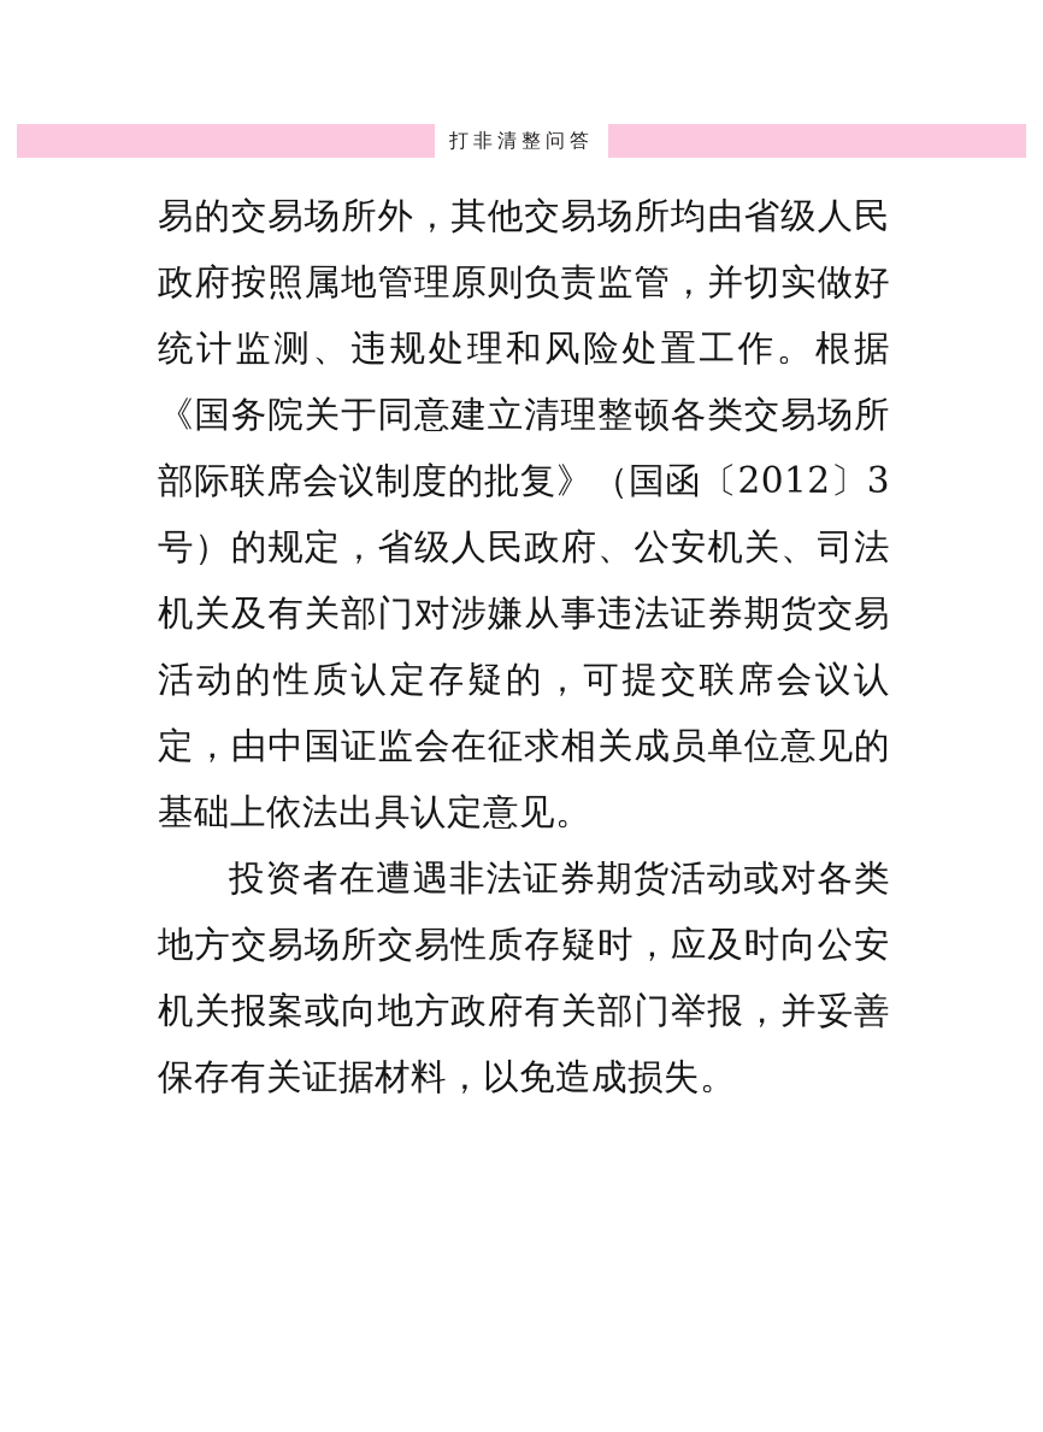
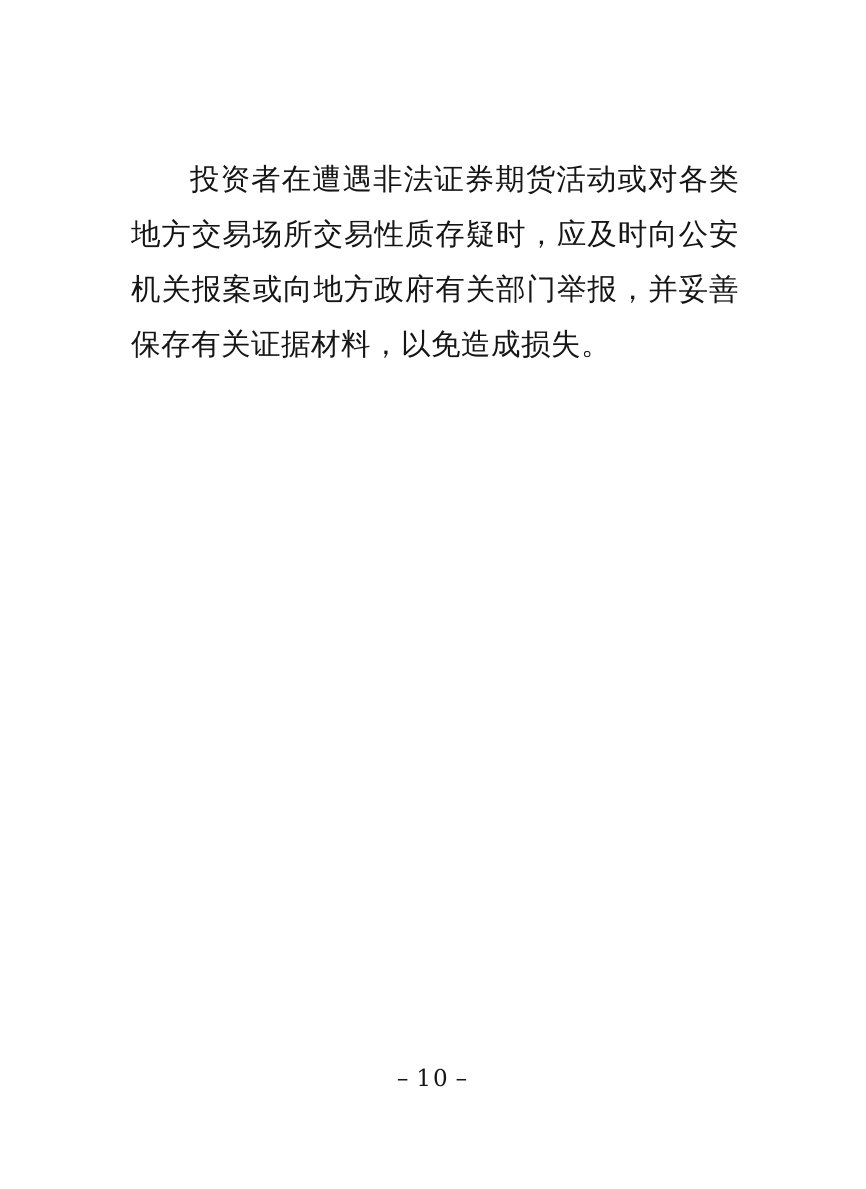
- 打非清整问答
- 易的交易场所外，其他交易场所均由省级人民政府按照属地管理原则负责监管，并切实做好统计监测、违规处理和风险处置工作。根据《国务院关于同意建立清理整顿各类交易场所部际联席会议制度的批复》（国函〔2012〕3号）的规定，省级人民政府、公安机关、司法机关及有关部门对涉嫌从事违法证券期货交易活动的性质认定存疑的，可提交联席会议认定，由中国证监会在征求相关成员单位意见的基础上依法出具认定意见。
  投资者在遭遇非法证券期货活动或对各类地方交易场所交易性质存疑时，应及时向公安机关报案或向地方政府有关部门举报，并妥善保存有关证据材料，以免造成损失。
+ – 10 –
